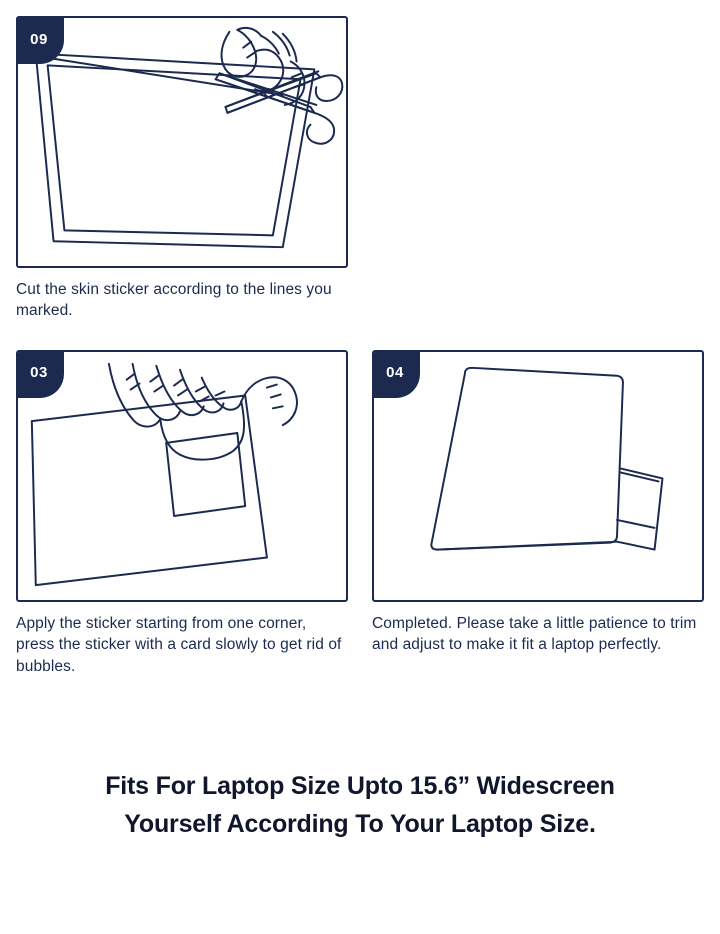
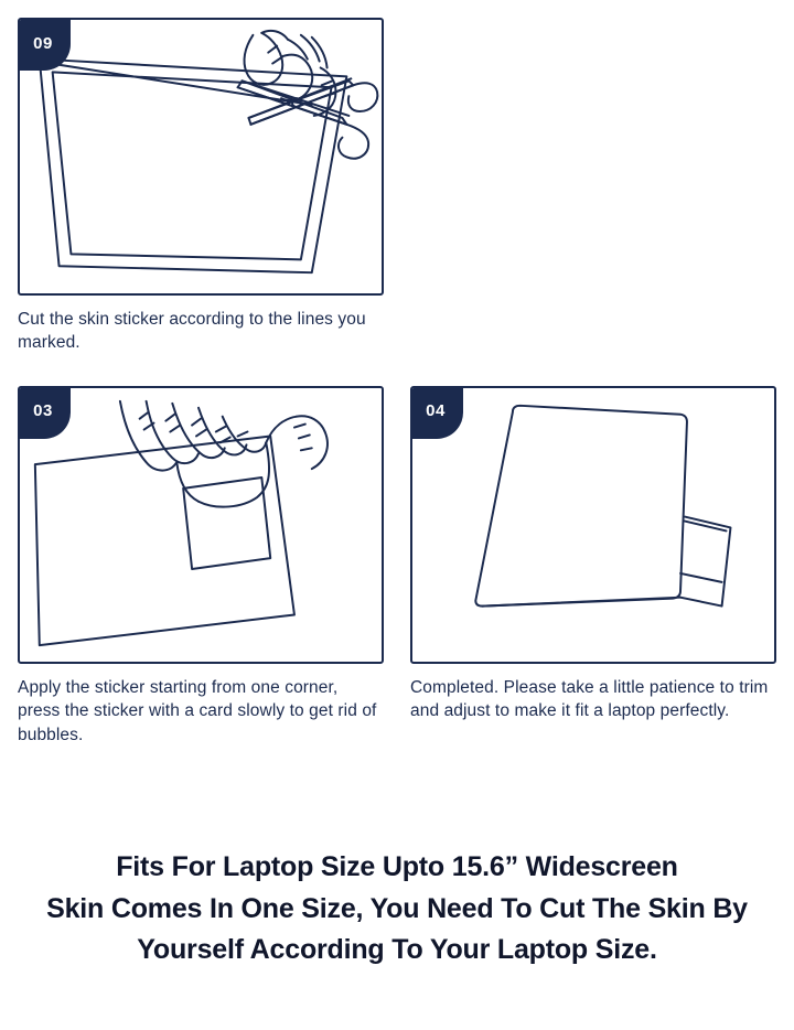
  09
  Cut the skin sticker according to the lines you marked.
  03
  Apply the sticker starting from one corner, press the sticker with a card slowly to get rid of bubbles.
  04
  Completed. Please take a little patience to trim and adjust to make it fit a laptop perfectly.
  Fits For Laptop Size Upto 15.6” Widescreen
+ Skin Comes In One Size, You Need To Cut The Skin By
  Yourself According To Your Laptop Size.
